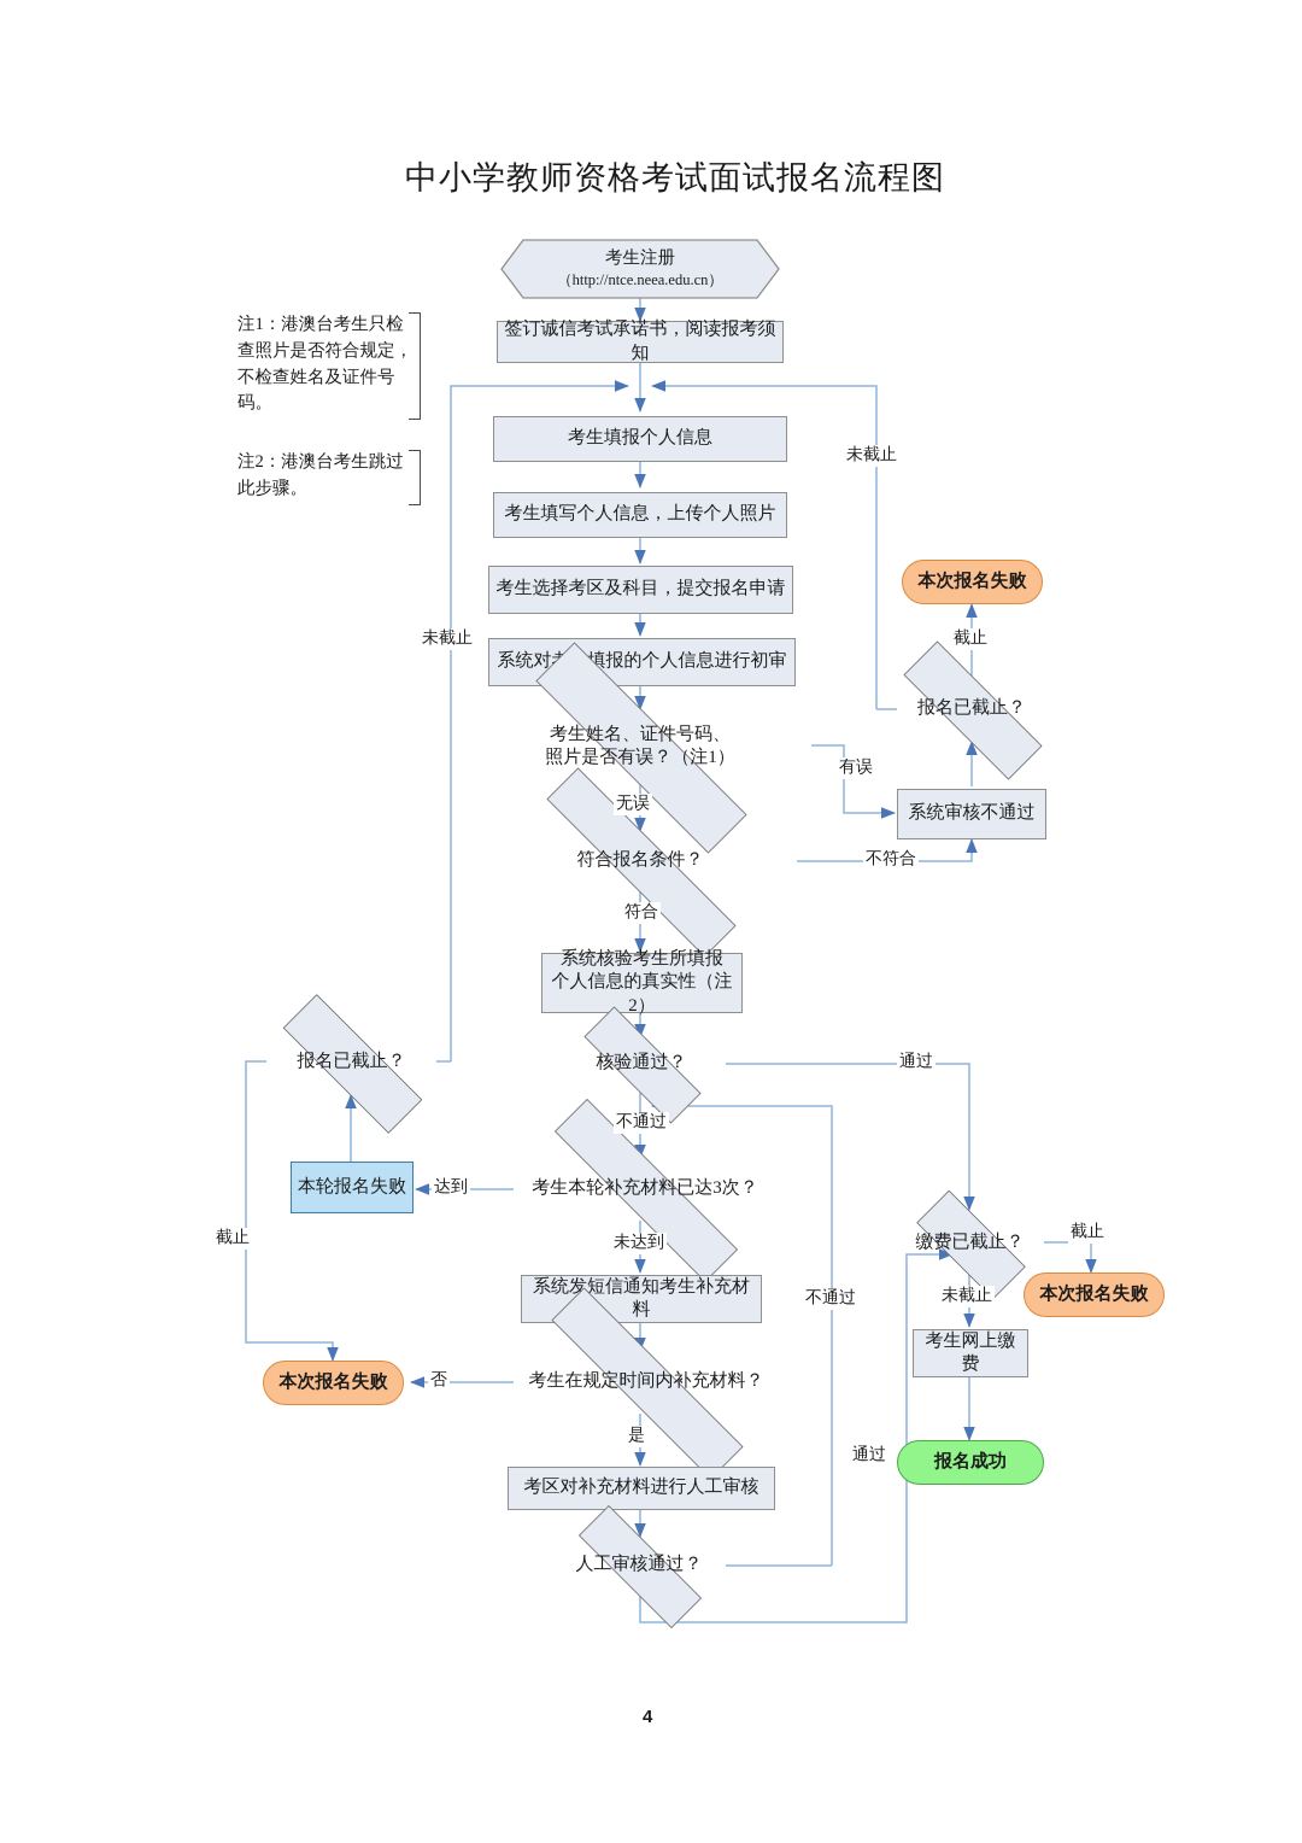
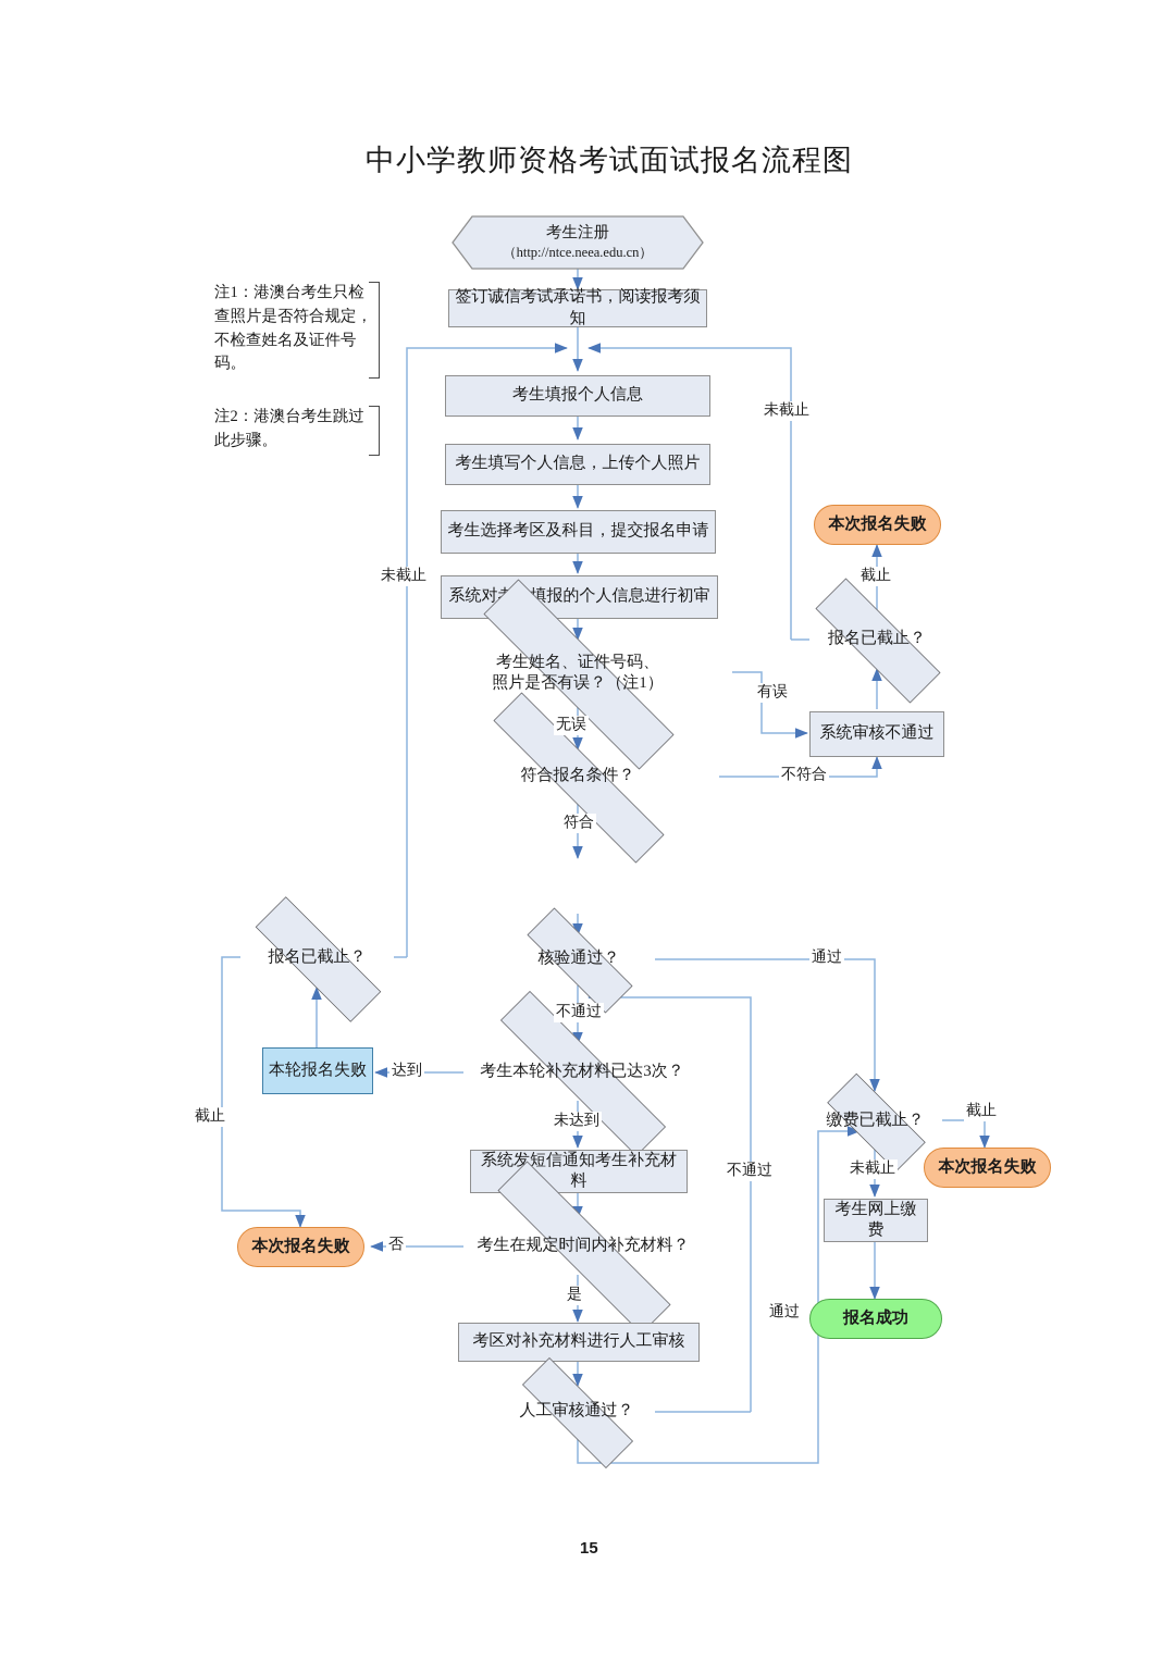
  中小学教师资格考试面试报名流程图
  注1：港澳台考生只检查照片是否符合规定，不检查姓名及证件号码。
  注2：港澳台考生跳过此步骤。
  考生注册
  （http://ntce.neea.edu.cn）
  签订诚信考试承诺书，阅读报考须知
  考生填报个人信息
  考生填写个人信息，上传个人照片
  考生选择考区及科目，提交报名申请
  系统对填报的个人信息进行初审
  考生姓名、证件号码、
  照片是否有误？（注1）
  符合报名条件？
- 系统核验考生所填报
- 个人信息的真实性（注2）
  核验通过？
  系统审核不通过
  报名已截止？
  本次报名失败
  报名已截止？
  本轮报名失败
  考生本轮补充材料已达3次？
  系统发短信通知考生补充材料
  考生在规定时间内补充材料？
  考区对补充材料进行人工审核
  人工审核通过？
  本次报名失败
  缴费已截止？
  本次报名失败
  考生网上缴费
  报名成功
  未截止
  未截止
  截止
  有误
  无误
  不符合
  符合
  通过
  不通过
  达到
  未达到
  截止
  不通过
  截止
  未截止
  否
  是
  通过
- 4
+ 15
